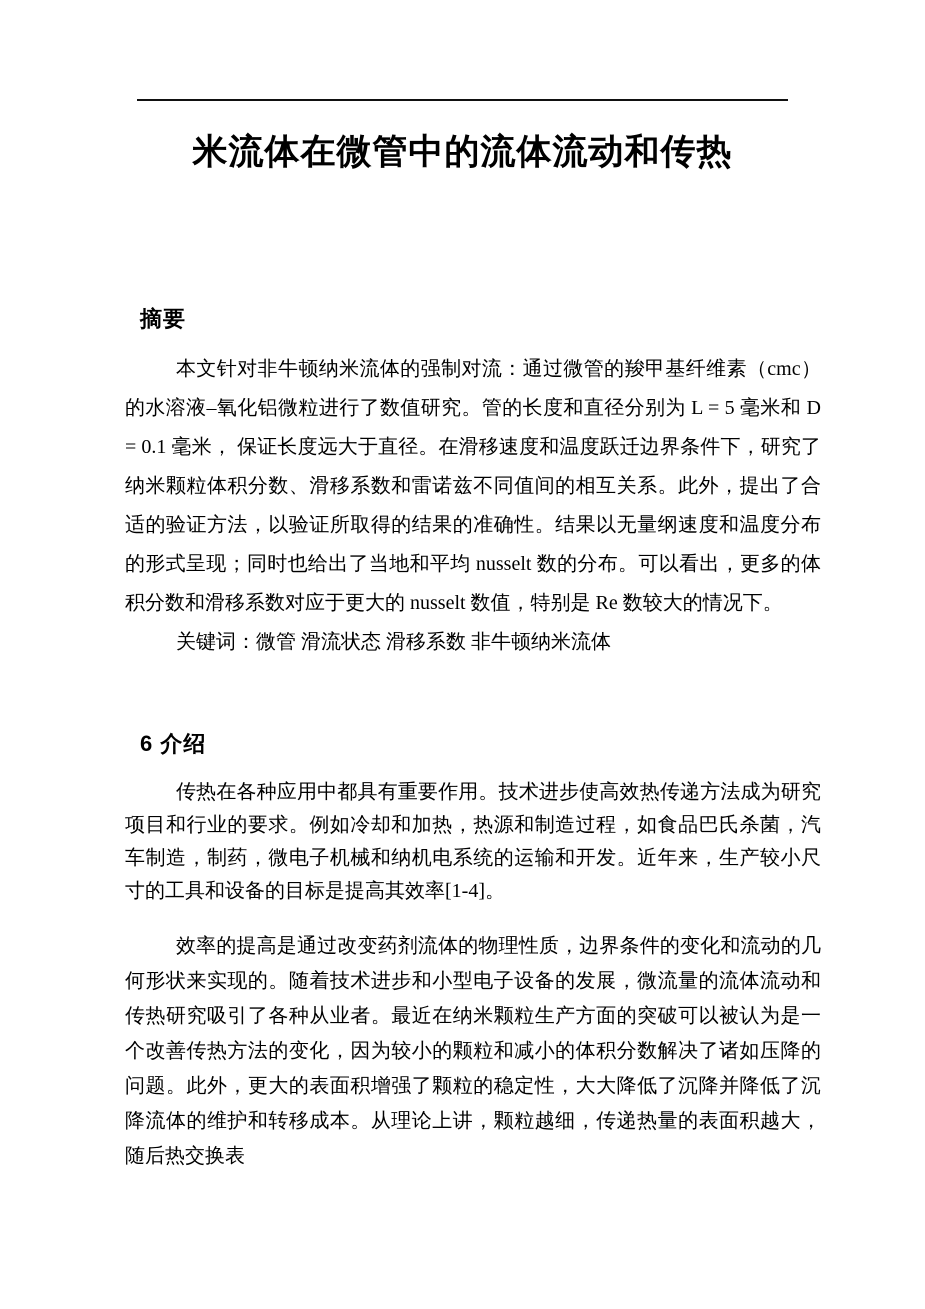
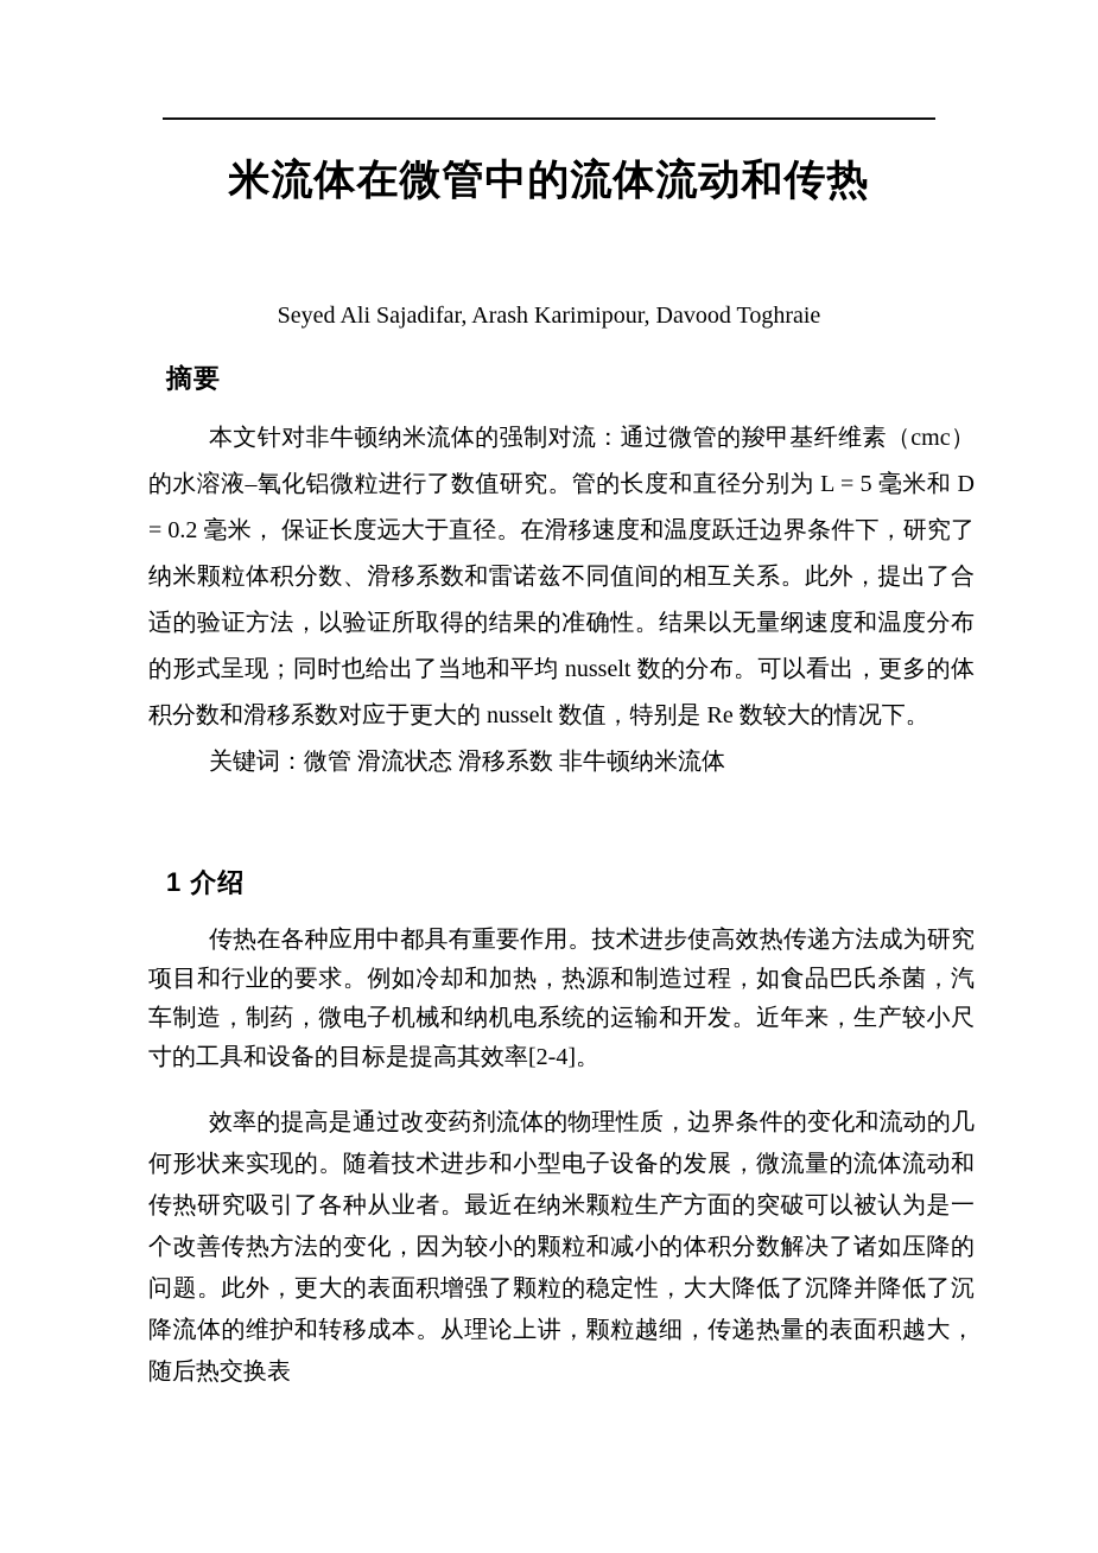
  米流体在微管中的流体流动和传热
+ Seyed Ali Sajadifar, Arash Karimipour, Davood Toghraie
  摘要
- 本文针对非牛顿纳米流体的强制对流：通过微管的羧甲基纤维素（cmc）的水溶液–氧化铝微粒进行了数值研究。管的长度和直径分别为 L = 5 毫米和 D = 0.1 毫米， 保证长度远大于直径。在滑移速度和温度跃迁边界条件下，研究了纳米颗粒体积分数、滑移系数和雷诺兹不同值间的相互关系。此外，提出了合适的验证方法，以验证所取得的结果的准确性。结果以无量纲速度和温度分布的形式呈现；同时也给出了当地和平均 nusselt 数的分布。可以看出，更多的体积分数和滑移系数对应于更大的 nusselt 数值，特别是 Re 数较大的情况下。
+ 本文针对非牛顿纳米流体的强制对流：通过微管的羧甲基纤维素（cmc）的水溶液–氧化铝微粒进行了数值研究。管的长度和直径分别为 L = 5 毫米和 D = 0.2 毫米， 保证长度远大于直径。在滑移速度和温度跃迁边界条件下，研究了纳米颗粒体积分数、滑移系数和雷诺兹不同值间的相互关系。此外，提出了合适的验证方法，以验证所取得的结果的准确性。结果以无量纲速度和温度分布的形式呈现；同时也给出了当地和平均 nusselt 数的分布。可以看出，更多的体积分数和滑移系数对应于更大的 nusselt 数值，特别是 Re 数较大的情况下。
  关键词：微管 滑流状态 滑移系数 非牛顿纳米流体
- 6 介绍
+ 1 介绍
- 传热在各种应用中都具有重要作用。技术进步使高效热传递方法成为研究项目和行业的要求。例如冷却和加热，热源和制造过程，如食品巴氏杀菌，汽车制造，制药，微电子机械和纳机电系统的运输和开发。近年来，生产较小尺寸的工具和设备的目标是提高其效率[1-4]。
+ 传热在各种应用中都具有重要作用。技术进步使高效热传递方法成为研究项目和行业的要求。例如冷却和加热，热源和制造过程，如食品巴氏杀菌，汽车制造，制药，微电子机械和纳机电系统的运输和开发。近年来，生产较小尺寸的工具和设备的目标是提高其效率[2-4]。
  效率的提高是通过改变药剂流体的物理性质，边界条件的变化和流动的几何形状来实现的。随着技术进步和小型电子设备的发展，微流量的流体流动和传热研究吸引了各种从业者。最近在纳米颗粒生产方面的突破可以被认为是一个改善传热方法的变化，因为较小的颗粒和减小的体积分数解决了诸如压降的问题。此外，更大的表面积增强了颗粒的稳定性，大大降低了沉降并降低了沉降流体的维护和转移成本。从理论上讲，颗粒越细，传递热量的表面积越大，随后热交换表
